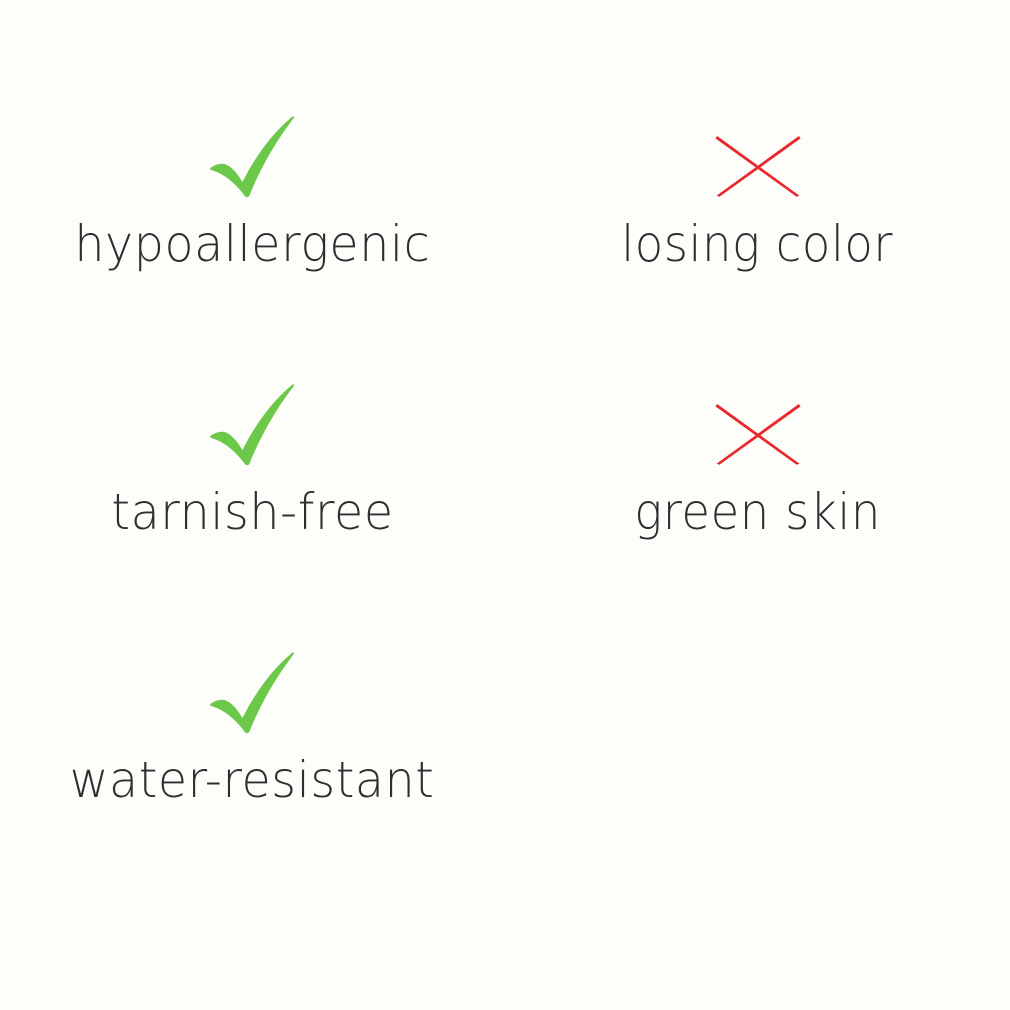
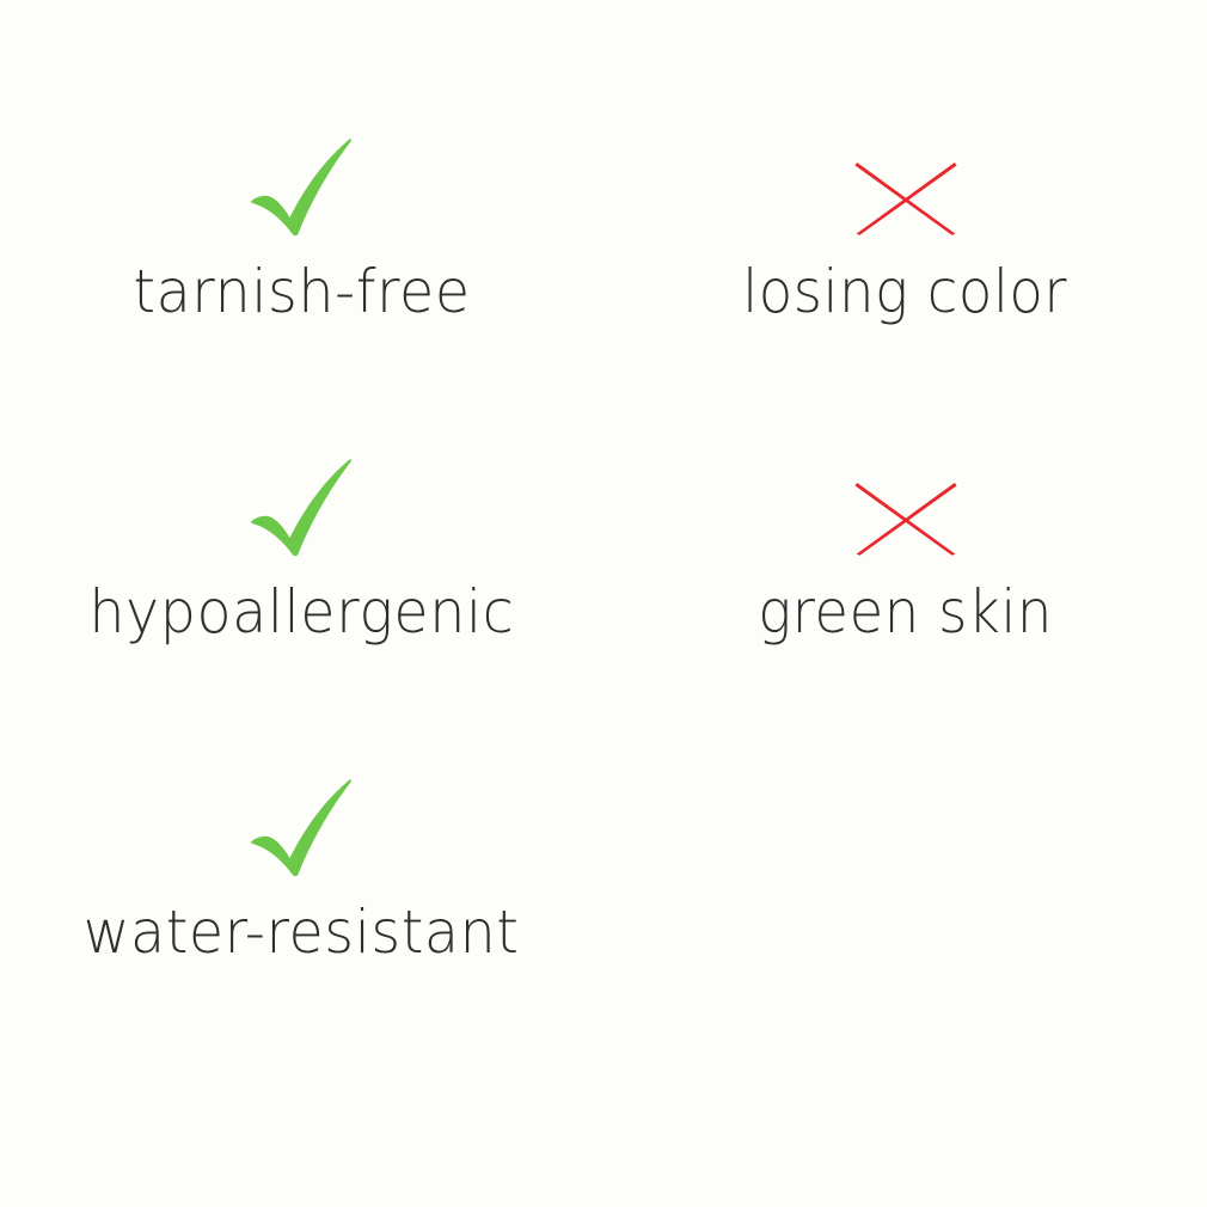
- hypoallergenic
+ tarnish-free
  losing color
- tarnish-free
+ hypoallergenic
  green skin
  water-resistant
